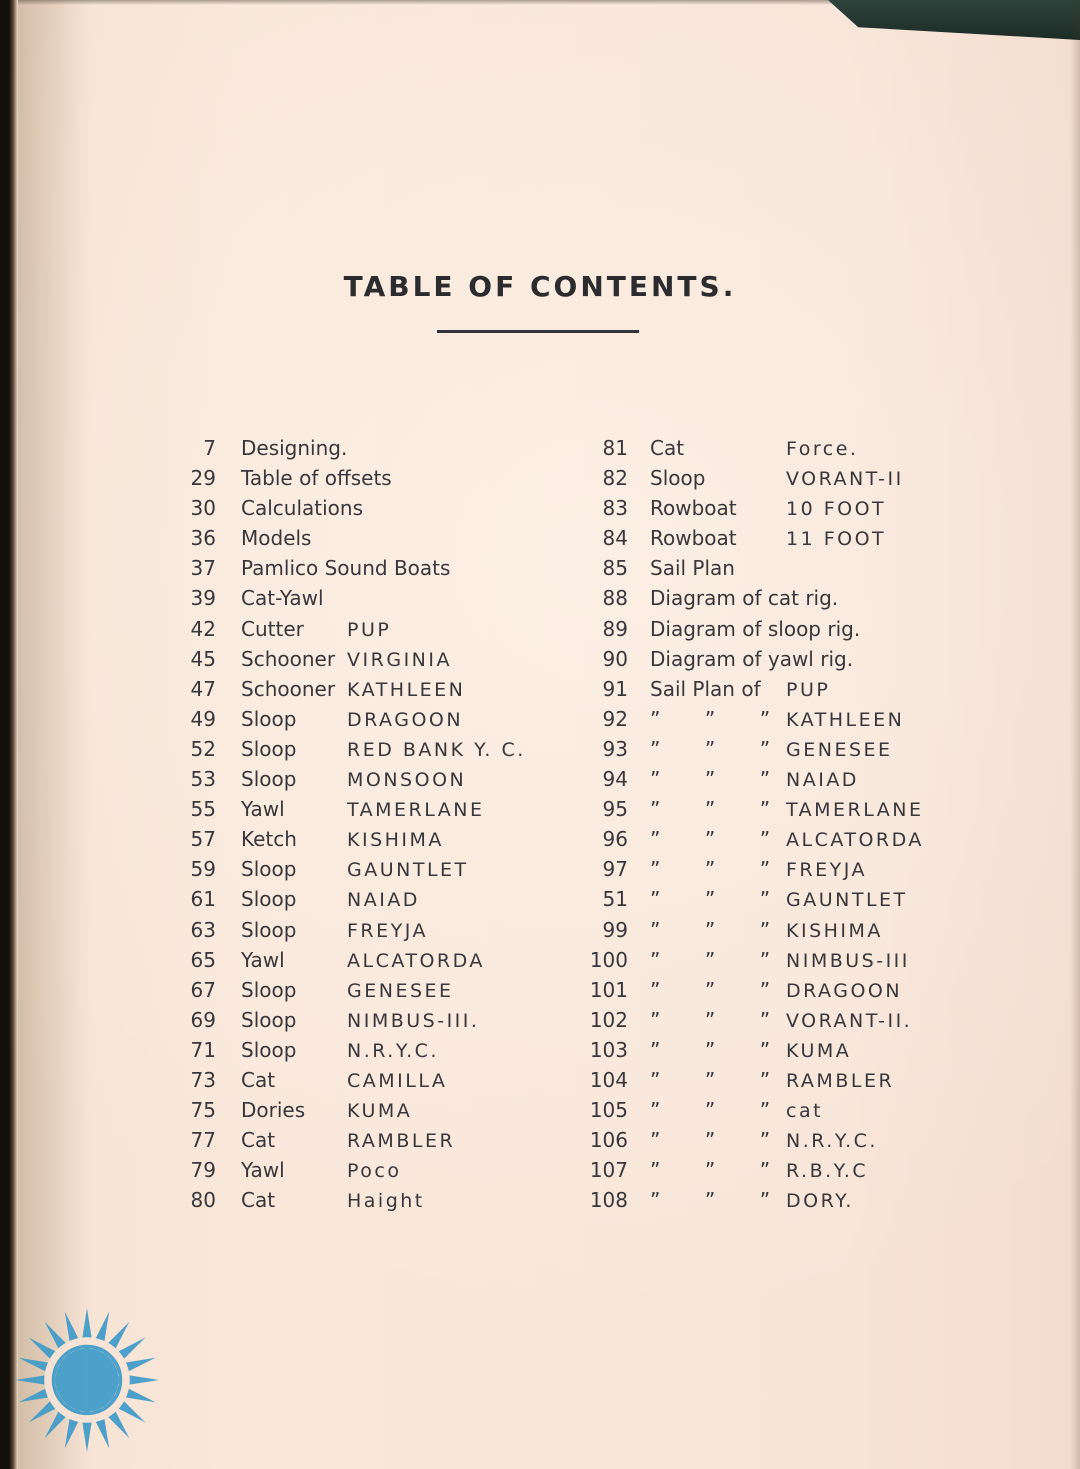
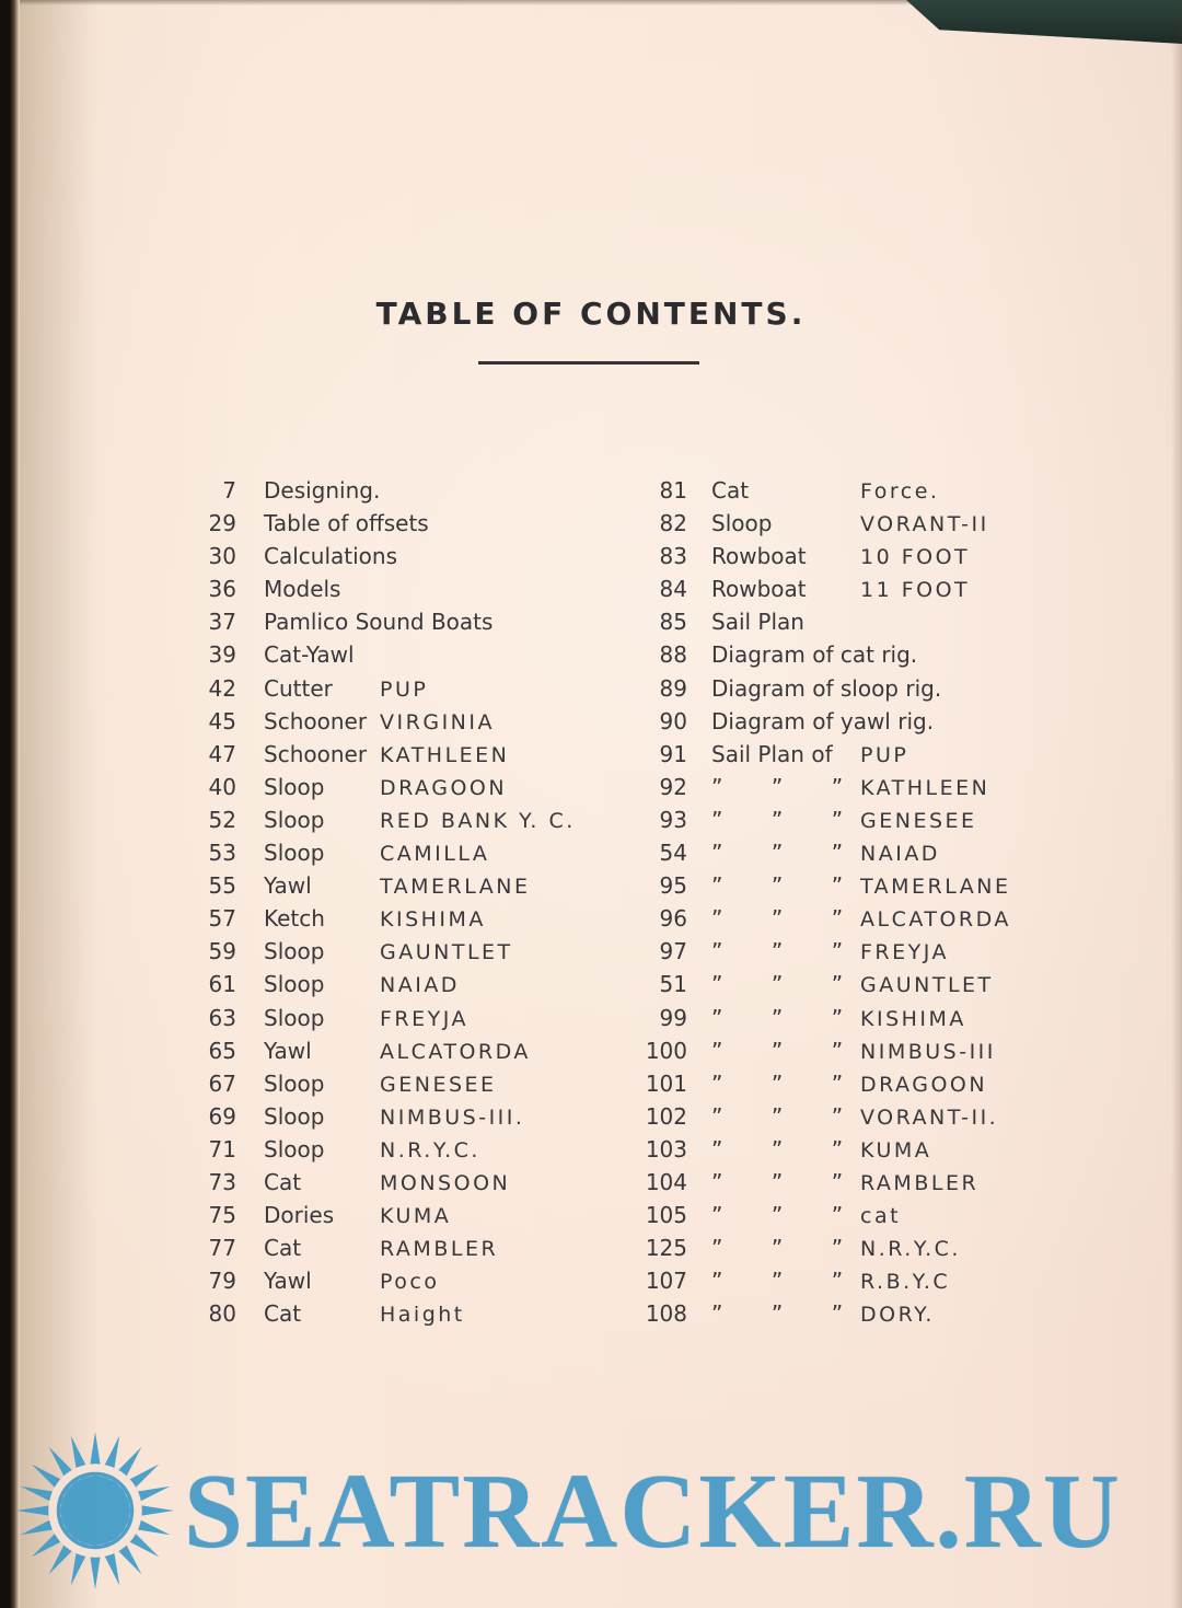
  TABLE OF CONTENTS.
  7
  Designing.
  29
  Table of offsets
  30
  Calculations
  36
  Models
  37
  Pamlico Sound Boats
  39
  Cat-Yawl
  42
  Cutter
  PUP
  45
  Schooner
  VIRGINIA
  47
  Schooner
  KATHLEEN
- 49
+ 40
  Sloop
  DRAGOON
  52
  Sloop
  RED BANK Y. C.
  53
  Sloop
- MONSOON
+ CAMILLA
  55
  Yawl
  TAMERLANE
  57
  Ketch
  KISHIMA
  59
  Sloop
  GAUNTLET
  61
  Sloop
  NAIAD
  63
  Sloop
  FREYJA
  65
  Yawl
  ALCATORDA
  67
  Sloop
  GENESEE
  69
  Sloop
  NIMBUS-III.
  71
  Sloop
  N.R.Y.C.
  73
  Cat
- CAMILLA
+ MONSOON
  75
  Dories
  KUMA
  77
  Cat
  RAMBLER
  79
  Yawl
  Poco
  80
  Cat
  Haight
  81
  Cat
  Force.
  82
  Sloop
  VORANT-II
  83
  Rowboat
  10 FOOT
  84
  Rowboat
  11 FOOT
  85
  Sail Plan
  88
  Diagram of cat rig.
  89
  Diagram of sloop rig.
  90
  Diagram of yawl rig.
  91
  Sail Plan of
  PUP
  92
  ” ” ”
  KATHLEEN
  93
  ” ” ”
  GENESEE
- 94
+ 54
  ” ” ”
  NAIAD
  95
  ” ” ”
  TAMERLANE
  96
  ” ” ”
  ALCATORDA
  97
  ” ” ”
  FREYJA
  51
  ” ” ”
  GAUNTLET
  99
  ” ” ”
  KISHIMA
  100
  ” ” ”
  NIMBUS-III
  101
  ” ” ”
  DRAGOON
  102
  ” ” ”
  VORANT-II.
  103
  ” ” ”
  KUMA
  104
  ” ” ”
  RAMBLER
  105
  ” ” ”
  cat
- 106
+ 125
  ” ” ”
  N.R.Y.C.
  107
  ” ” ”
  R.B.Y.C
  108
  ” ” ”
  DORY.
+ SEATRACKER.RU
